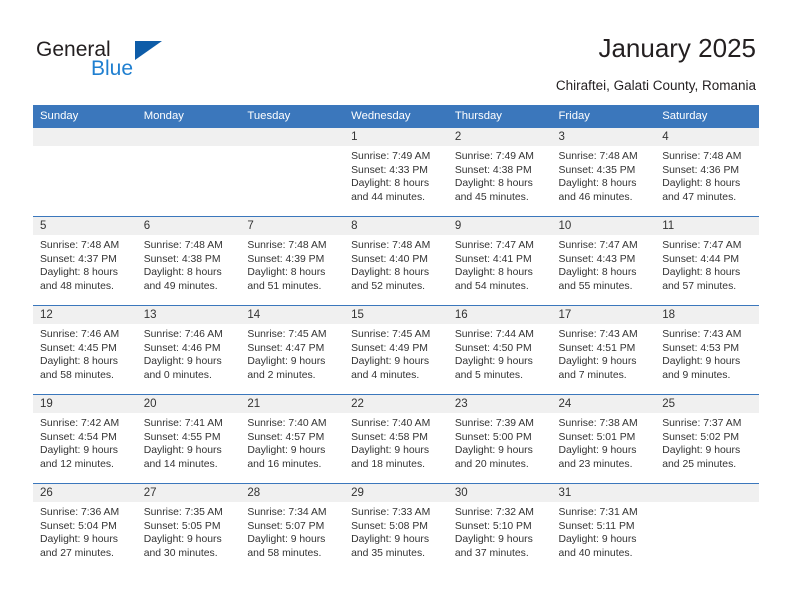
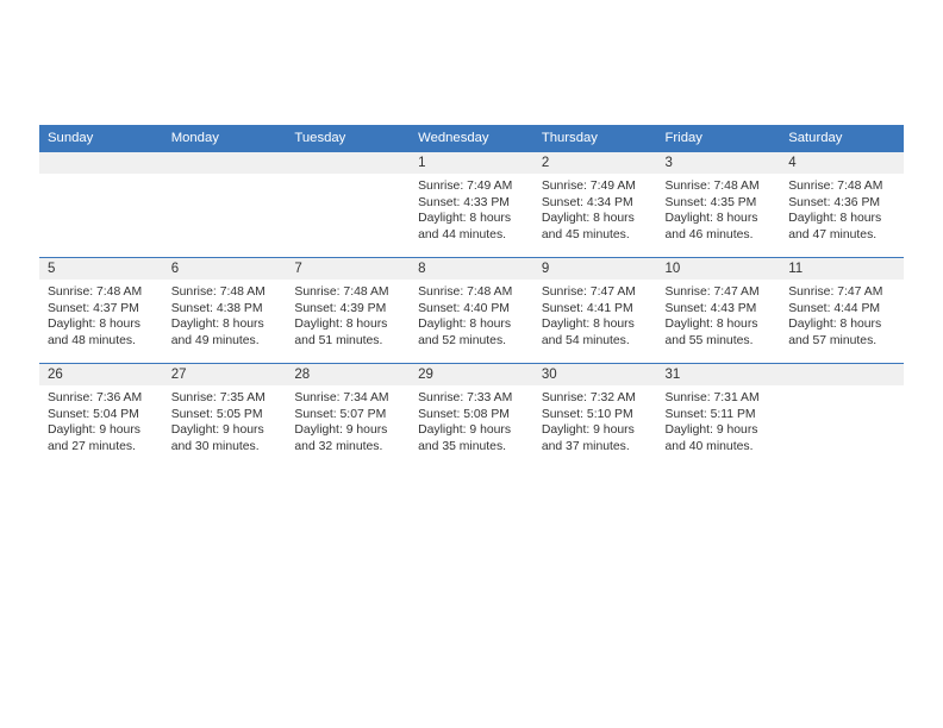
- General
- Blue
- January 2025
- Chiraftei, Galati County, Romania
  Sunday	Monday	Tuesday	Wednesday	Thursday	Friday	Saturday
- 			1Sunrise: 7:49 AMSunset: 4:33 PMDaylight: 8 hoursand 44 minutes.	2Sunrise: 7:49 AMSunset: 4:38 PMDaylight: 8 hoursand 45 minutes.	3Sunrise: 7:48 AMSunset: 4:35 PMDaylight: 8 hoursand 46 minutes.	4Sunrise: 7:48 AMSunset: 4:36 PMDaylight: 8 hoursand 47 minutes.
+ 			1Sunrise: 7:49 AMSunset: 4:33 PMDaylight: 8 hoursand 44 minutes.	2Sunrise: 7:49 AMSunset: 4:34 PMDaylight: 8 hoursand 45 minutes.	3Sunrise: 7:48 AMSunset: 4:35 PMDaylight: 8 hoursand 46 minutes.	4Sunrise: 7:48 AMSunset: 4:36 PMDaylight: 8 hoursand 47 minutes.
  5Sunrise: 7:48 AMSunset: 4:37 PMDaylight: 8 hoursand 48 minutes.	6Sunrise: 7:48 AMSunset: 4:38 PMDaylight: 8 hoursand 49 minutes.	7Sunrise: 7:48 AMSunset: 4:39 PMDaylight: 8 hoursand 51 minutes.	8Sunrise: 7:48 AMSunset: 4:40 PMDaylight: 8 hoursand 52 minutes.	9Sunrise: 7:47 AMSunset: 4:41 PMDaylight: 8 hoursand 54 minutes.	10Sunrise: 7:47 AMSunset: 4:43 PMDaylight: 8 hoursand 55 minutes.	11Sunrise: 7:47 AMSunset: 4:44 PMDaylight: 8 hoursand 57 minutes.
- 12Sunrise: 7:46 AMSunset: 4:45 PMDaylight: 8 hoursand 58 minutes.	13Sunrise: 7:46 AMSunset: 4:46 PMDaylight: 9 hoursand 0 minutes.	14Sunrise: 7:45 AMSunset: 4:47 PMDaylight: 9 hoursand 2 minutes.	15Sunrise: 7:45 AMSunset: 4:49 PMDaylight: 9 hoursand 4 minutes.	16Sunrise: 7:44 AMSunset: 4:50 PMDaylight: 9 hoursand 5 minutes.	17Sunrise: 7:43 AMSunset: 4:51 PMDaylight: 9 hoursand 7 minutes.	18Sunrise: 7:43 AMSunset: 4:53 PMDaylight: 9 hoursand 9 minutes.
- 19Sunrise: 7:42 AMSunset: 4:54 PMDaylight: 9 hoursand 12 minutes.	20Sunrise: 7:41 AMSunset: 4:55 PMDaylight: 9 hoursand 14 minutes.	21Sunrise: 7:40 AMSunset: 4:57 PMDaylight: 9 hoursand 16 minutes.	22Sunrise: 7:40 AMSunset: 4:58 PMDaylight: 9 hoursand 18 minutes.	23Sunrise: 7:39 AMSunset: 5:00 PMDaylight: 9 hoursand 20 minutes.	24Sunrise: 7:38 AMSunset: 5:01 PMDaylight: 9 hoursand 23 minutes.	25Sunrise: 7:37 AMSunset: 5:02 PMDaylight: 9 hoursand 25 minutes.
- 26Sunrise: 7:36 AMSunset: 5:04 PMDaylight: 9 hoursand 27 minutes.	27Sunrise: 7:35 AMSunset: 5:05 PMDaylight: 9 hoursand 30 minutes.	28Sunrise: 7:34 AMSunset: 5:07 PMDaylight: 9 hoursand 58 minutes.	29Sunrise: 7:33 AMSunset: 5:08 PMDaylight: 9 hoursand 35 minutes.	30Sunrise: 7:32 AMSunset: 5:10 PMDaylight: 9 hoursand 37 minutes.	31Sunrise: 7:31 AMSunset: 5:11 PMDaylight: 9 hoursand 40 minutes.
+ 26Sunrise: 7:36 AMSunset: 5:04 PMDaylight: 9 hoursand 27 minutes.	27Sunrise: 7:35 AMSunset: 5:05 PMDaylight: 9 hoursand 30 minutes.	28Sunrise: 7:34 AMSunset: 5:07 PMDaylight: 9 hoursand 32 minutes.	29Sunrise: 7:33 AMSunset: 5:08 PMDaylight: 9 hoursand 35 minutes.	30Sunrise: 7:32 AMSunset: 5:10 PMDaylight: 9 hoursand 37 minutes.	31Sunrise: 7:31 AMSunset: 5:11 PMDaylight: 9 hoursand 40 minutes.
